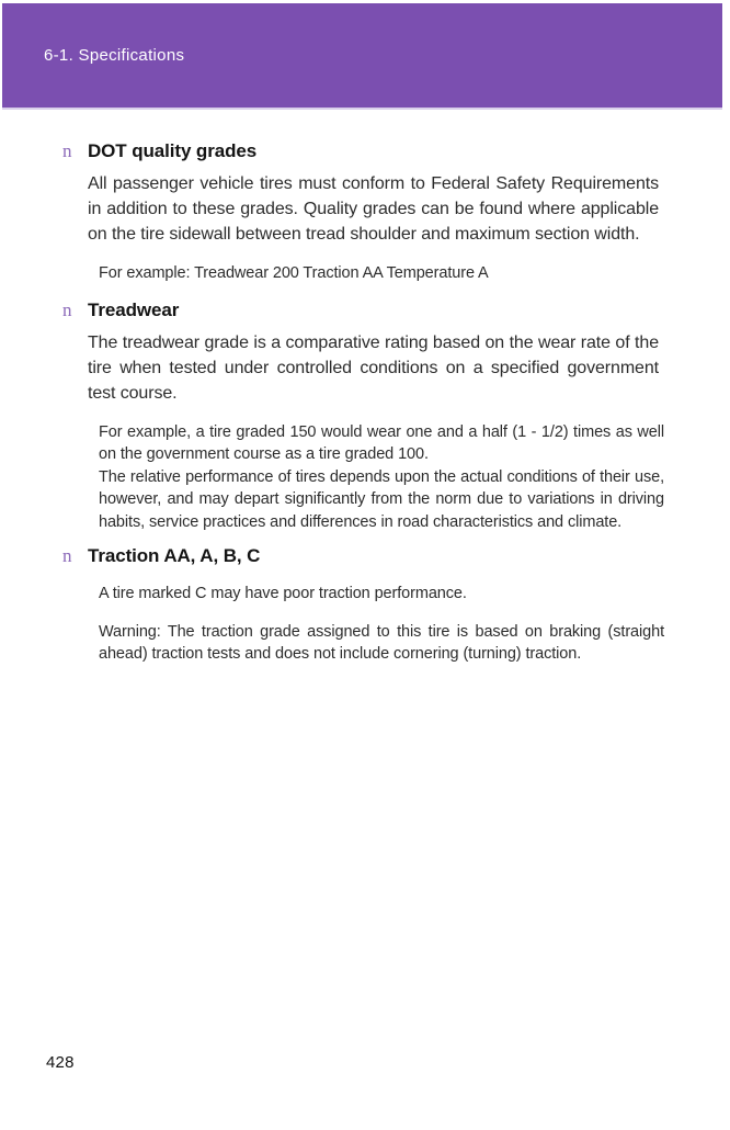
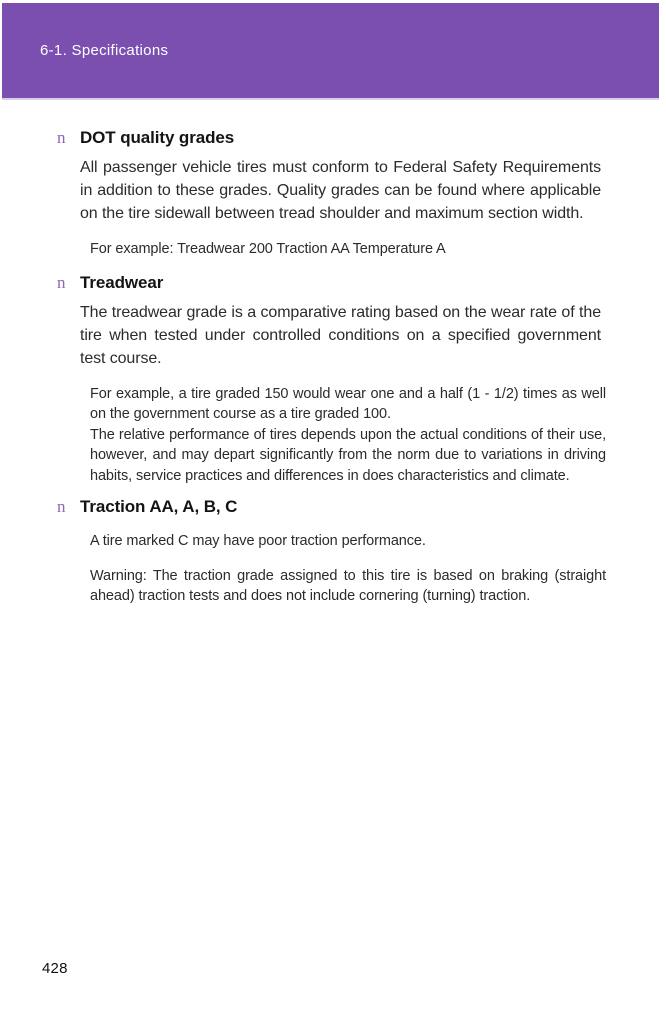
  6-1. Specifications
  n
  DOT quality grades
  All passenger vehicle tires must conform to Federal Safety Requirements in addition to these grades. Quality grades can be found where applicable on the tire sidewall between tread shoulder and maximum section width.
  For example: Treadwear 200 Traction AA Temperature A
  n
  Treadwear
  The treadwear grade is a comparative rating based on the wear rate of the tire when tested under controlled conditions on a specified government test course.
  For example, a tire graded 150 would wear one and a half (1 - 1/2) times as well on the government course as a tire graded 100.
- The relative performance of tires depends upon the actual conditions of their use, however, and may depart significantly from the norm due to variations in driving habits, service practices and differences in road characteristics and climate.
+ The relative performance of tires depends upon the actual conditions of their use, however, and may depart significantly from the norm due to variations in driving habits, service practices and differences in does characteristics and climate.
  n
  Traction AA, A, B, C
  A tire marked C may have poor traction performance.
  Warning: The traction grade assigned to this tire is based on braking (straight ahead) traction tests and does not include cornering (turning) traction.
  428
